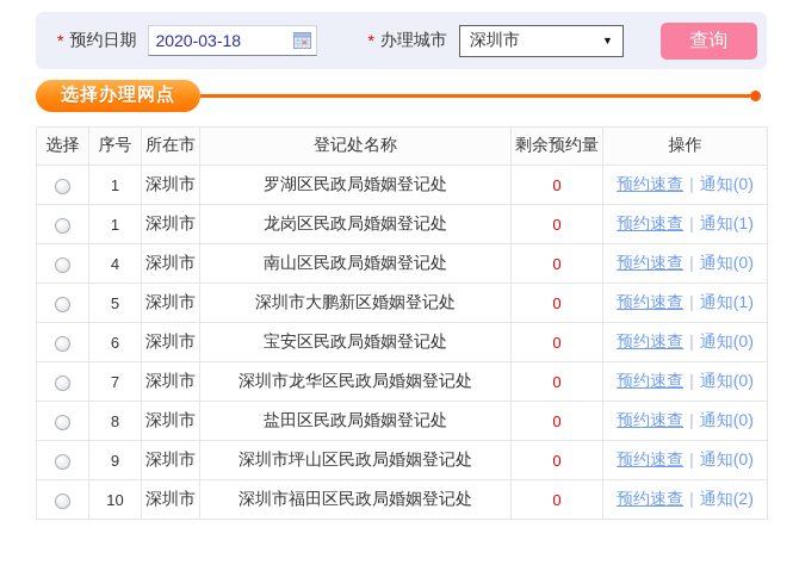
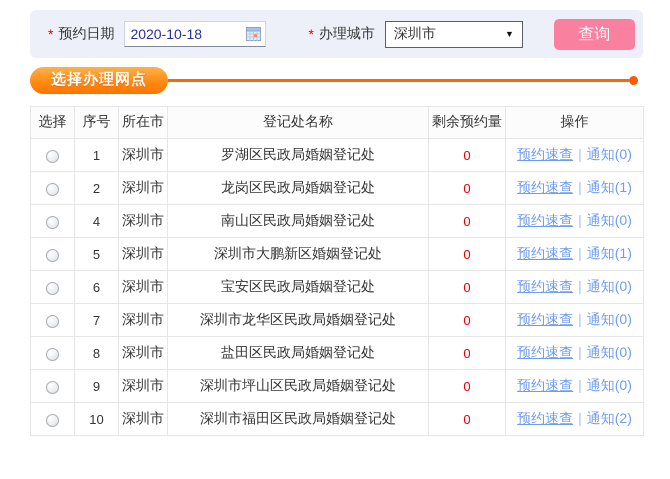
  *
  预约日期
- 2020-03-18
+ 2020-10-18
  *
  办理城市
  深圳市
  ▼
  查询
  选择办理网点
  选择	序号	所在市	登记处名称	剩余预约量	操作
  	1	深圳市	罗湖区民政局婚姻登记处	0	预约速查 | 通知(0)
- 	1	深圳市	龙岗区民政局婚姻登记处	0	预约速查 | 通知(1)
+ 	2	深圳市	龙岗区民政局婚姻登记处	0	预约速查 | 通知(1)
  	4	深圳市	南山区民政局婚姻登记处	0	预约速查 | 通知(0)
  	5	深圳市	深圳市大鹏新区婚姻登记处	0	预约速查 | 通知(1)
  	6	深圳市	宝安区民政局婚姻登记处	0	预约速查 | 通知(0)
  	7	深圳市	深圳市龙华区民政局婚姻登记处	0	预约速查 | 通知(0)
  	8	深圳市	盐田区民政局婚姻登记处	0	预约速查 | 通知(0)
  	9	深圳市	深圳市坪山区民政局婚姻登记处	0	预约速查 | 通知(0)
  	10	深圳市	深圳市福田区民政局婚姻登记处	0	预约速查 | 通知(2)
